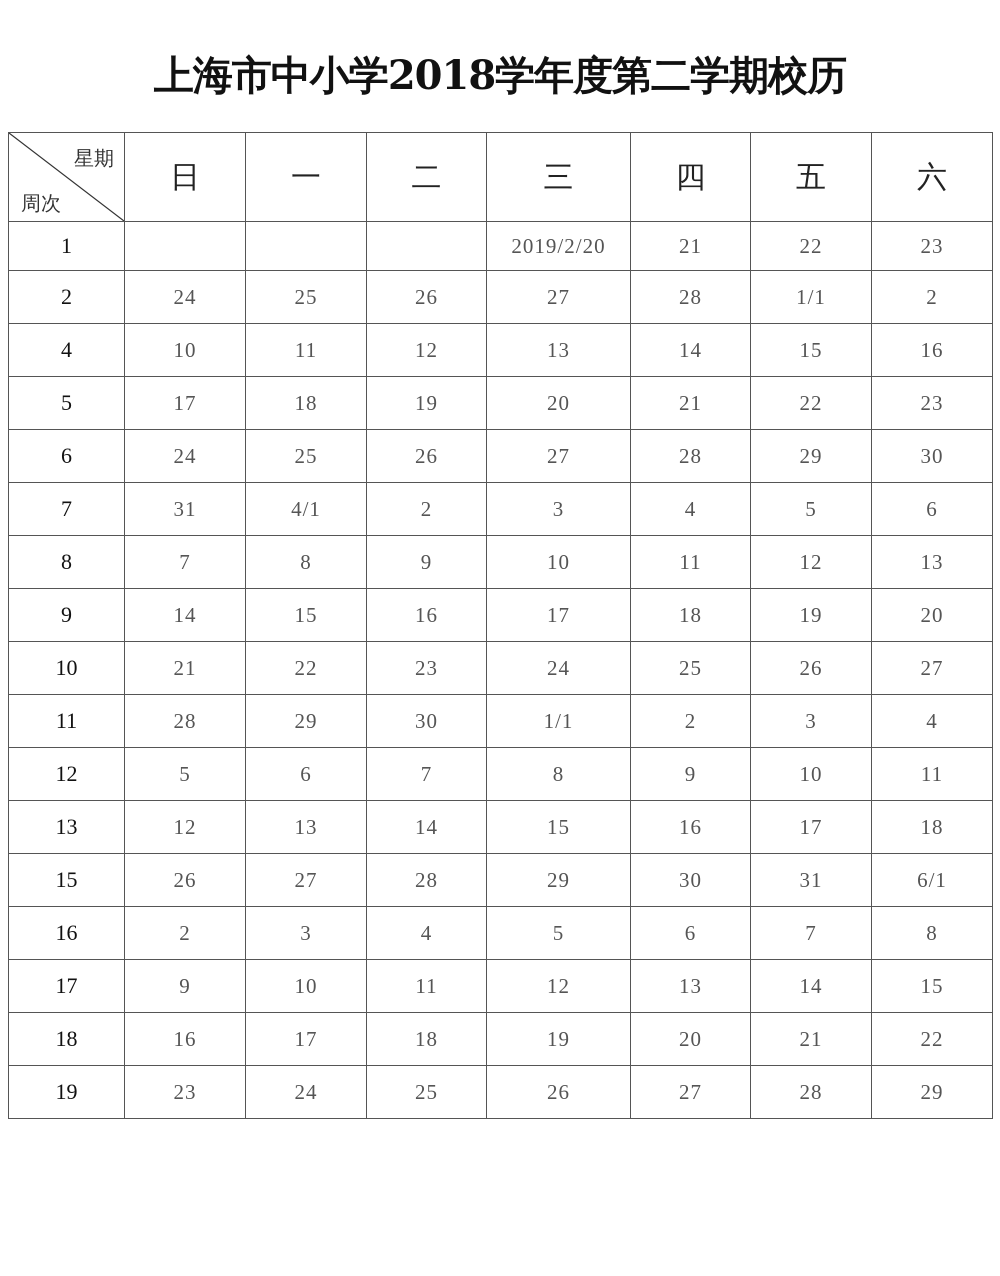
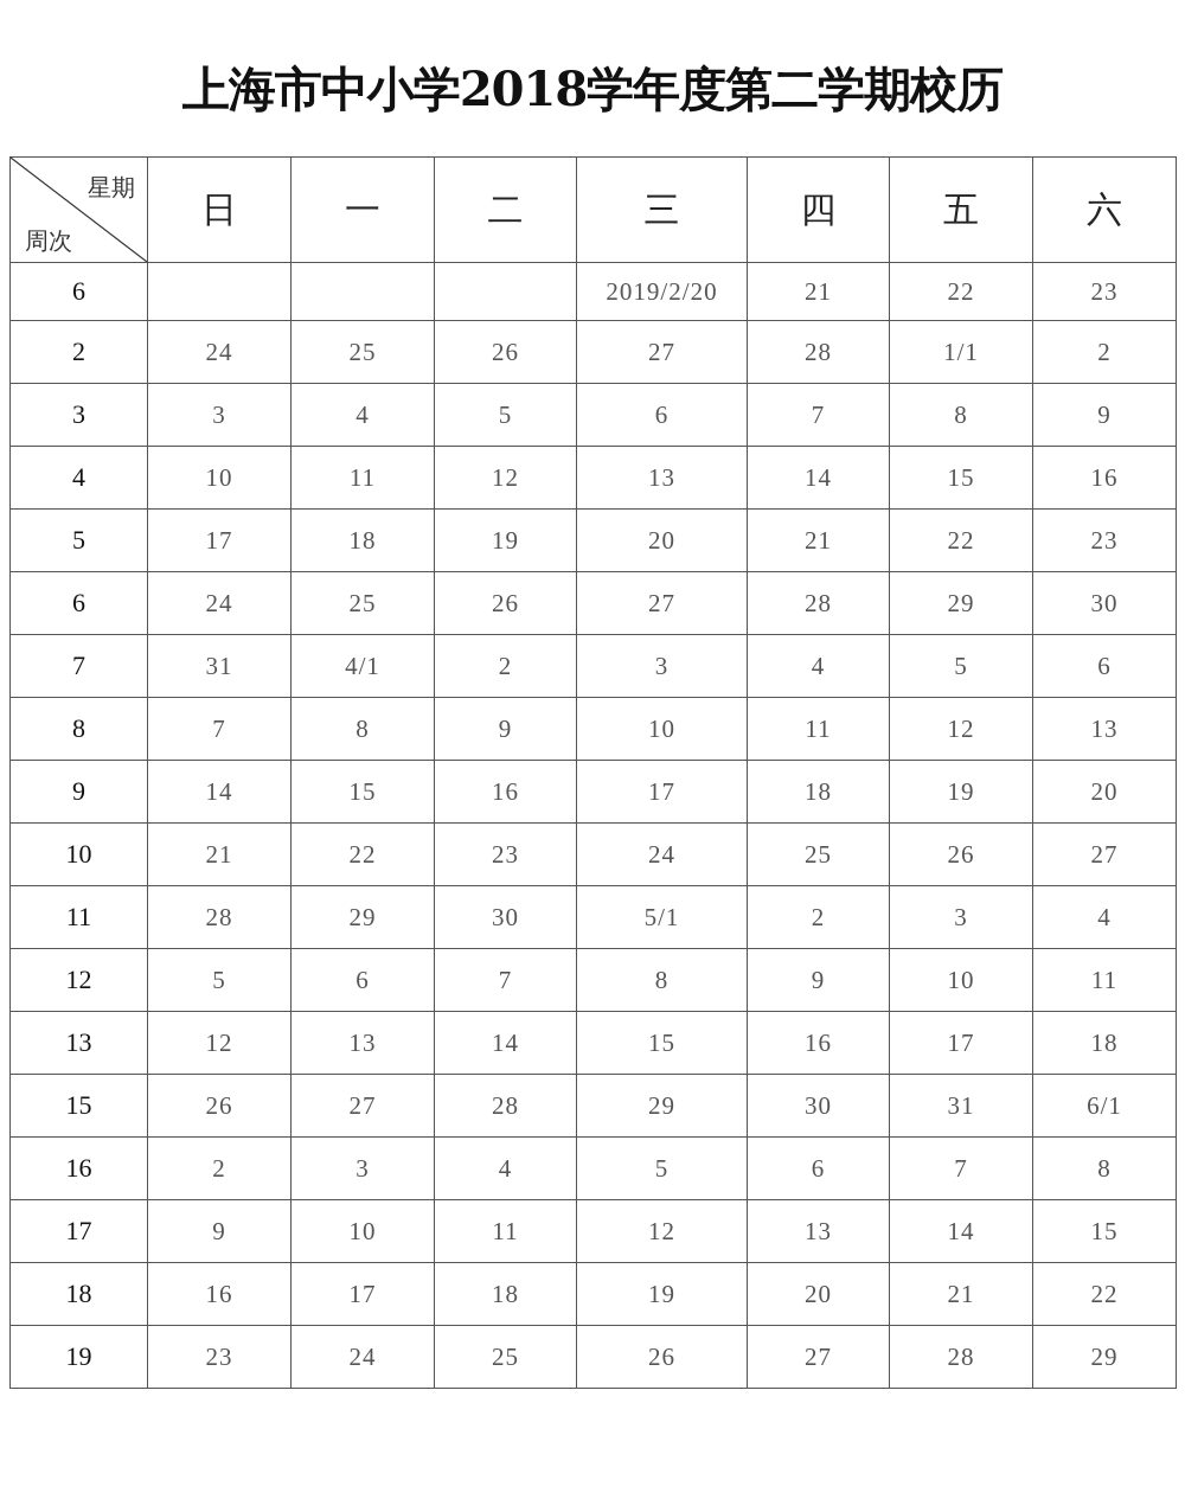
  上海市中小学2018学年度第二学期校历
  星期 周次	日	一	二	三	四	五	六
- 1				2019/2/20	21	22	23
+ 6				2019/2/20	21	22	23
  2	24	25	26	27	28	1/1	2
+ 3	3	4	5	6	7	8	9
  4	10	11	12	13	14	15	16
  5	17	18	19	20	21	22	23
  6	24	25	26	27	28	29	30
  7	31	4/1	2	3	4	5	6
  8	7	8	9	10	11	12	13
  9	14	15	16	17	18	19	20
  10	21	22	23	24	25	26	27
- 11	28	29	30	1/1	2	3	4
+ 11	28	29	30	5/1	2	3	4
  12	5	6	7	8	9	10	11
  13	12	13	14	15	16	17	18
  15	26	27	28	29	30	31	6/1
  16	2	3	4	5	6	7	8
  17	9	10	11	12	13	14	15
  18	16	17	18	19	20	21	22
  19	23	24	25	26	27	28	29
